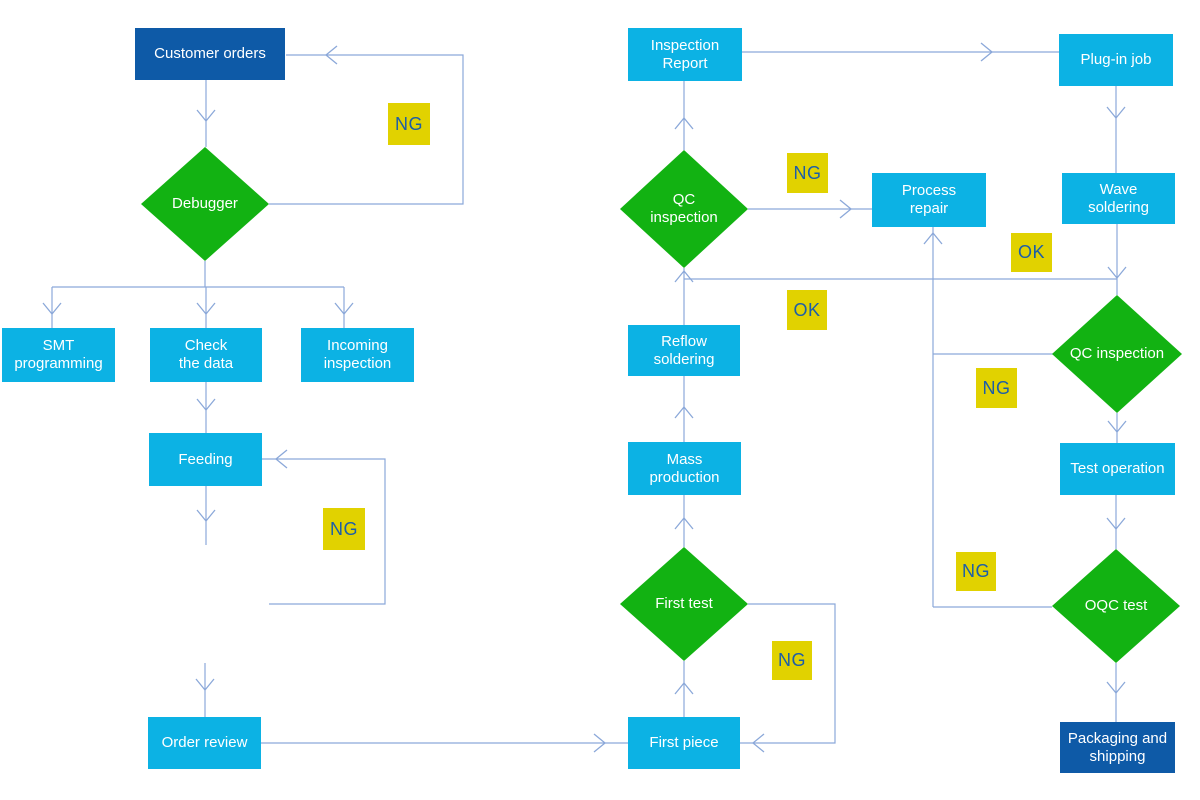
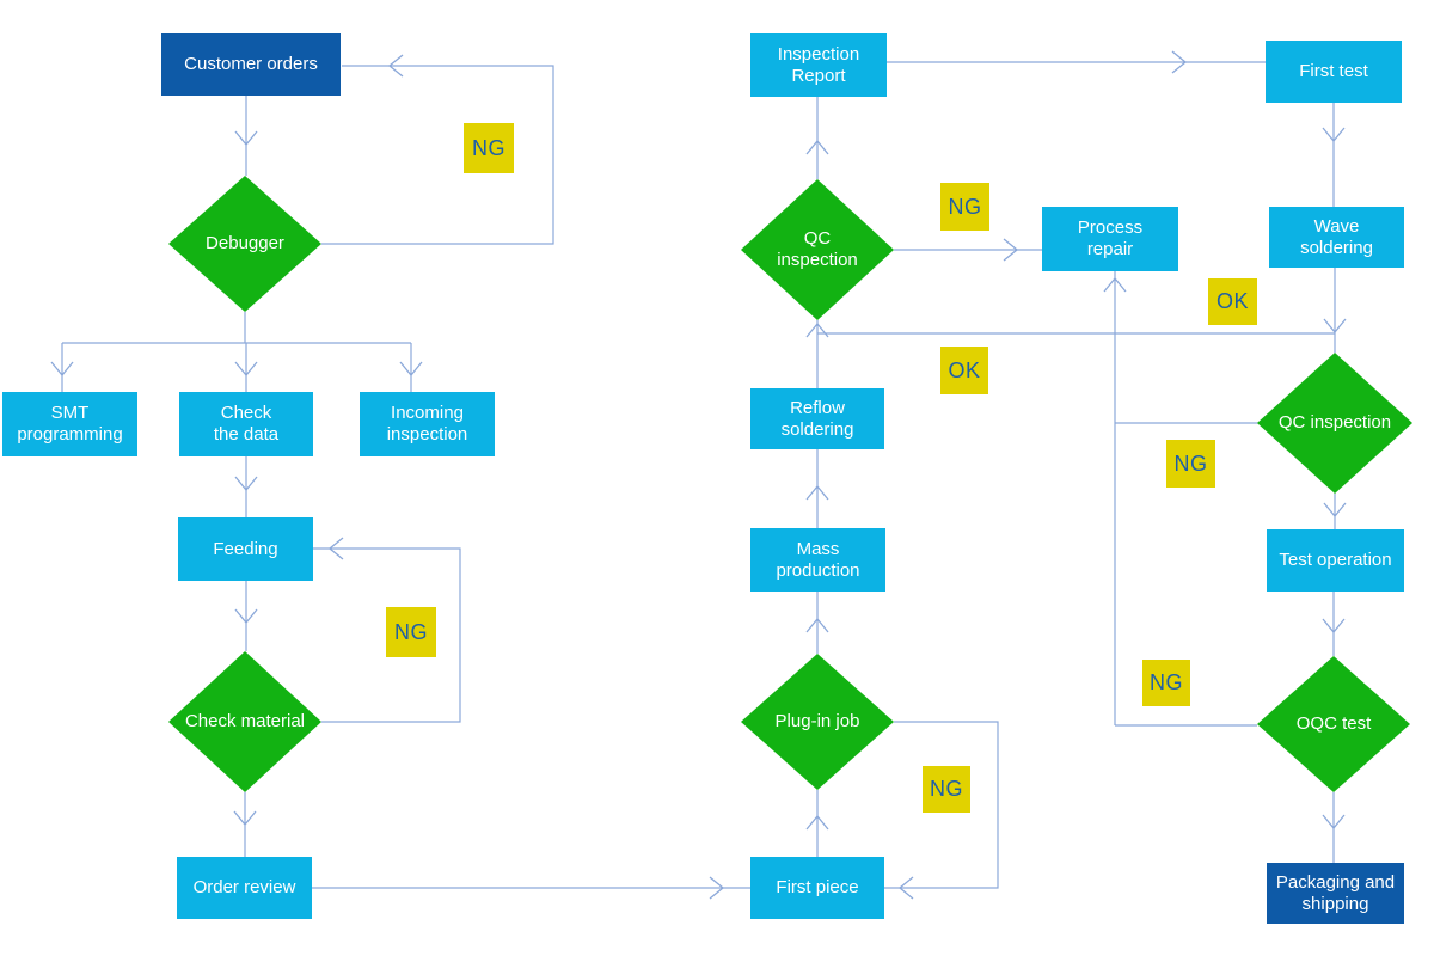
  Customer orders
  Debugger
  SMT
  programming
  Check
  the data
  Incoming
  inspection
  Feeding
+ Check material
  Order review
  First piece
- First test
+ Plug-in job
  Mass
  production
  Reflow
  soldering
  QC
  inspection
  Inspection
  Report
  Process
  repair
- Plug-in job
+ First test
  Wave
  soldering
  QC inspection
  Test operation
  OQC test
  Packaging and
  shipping
  NG
  NG
  NG
  NG
  OK
  OK
  NG
  NG
